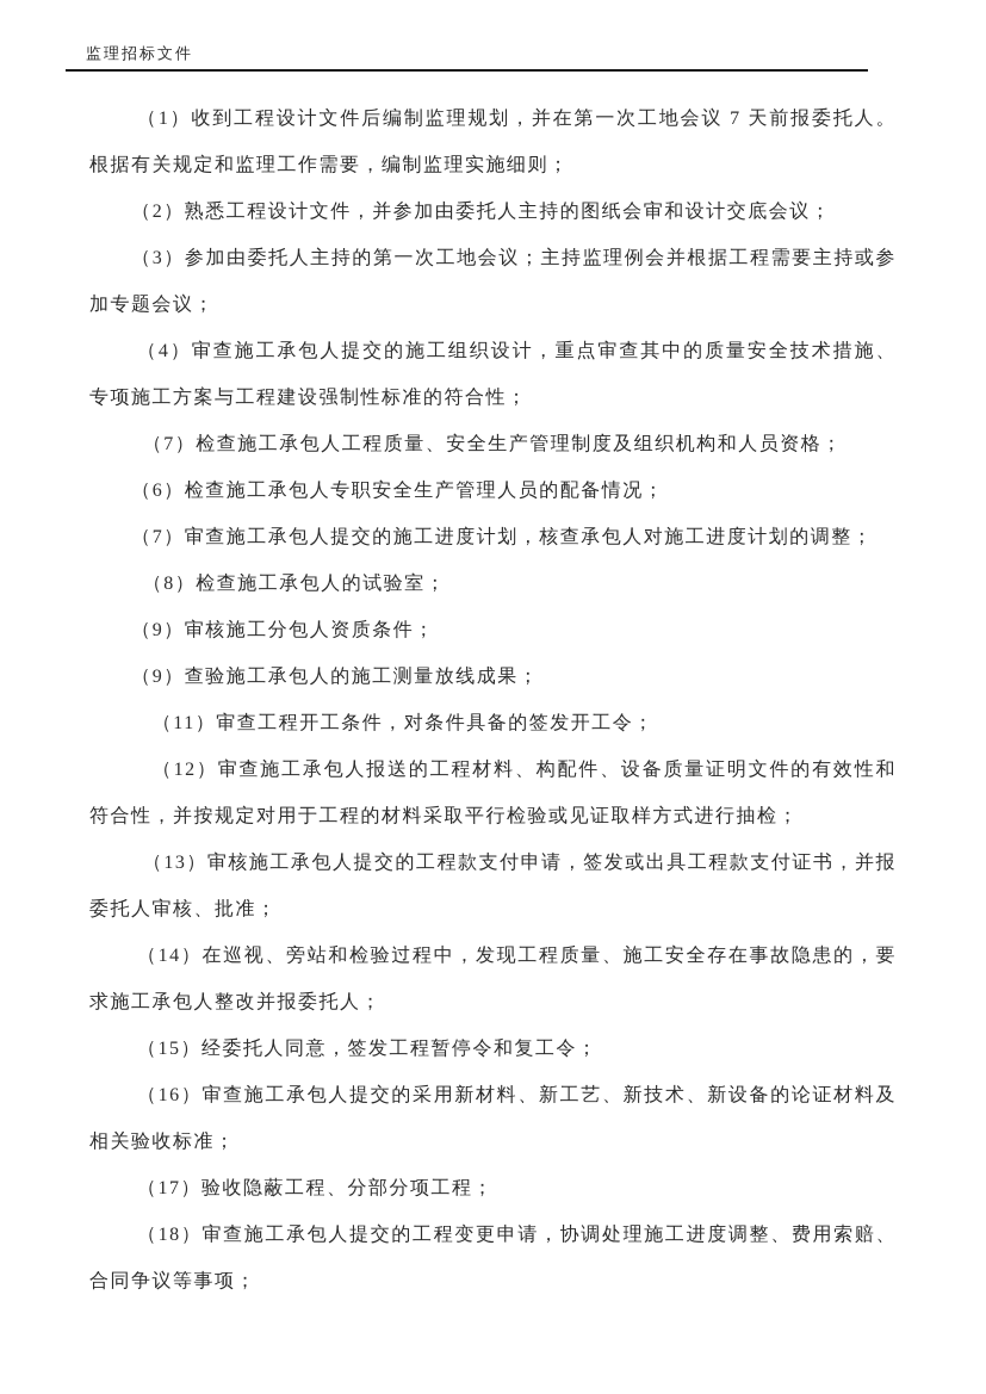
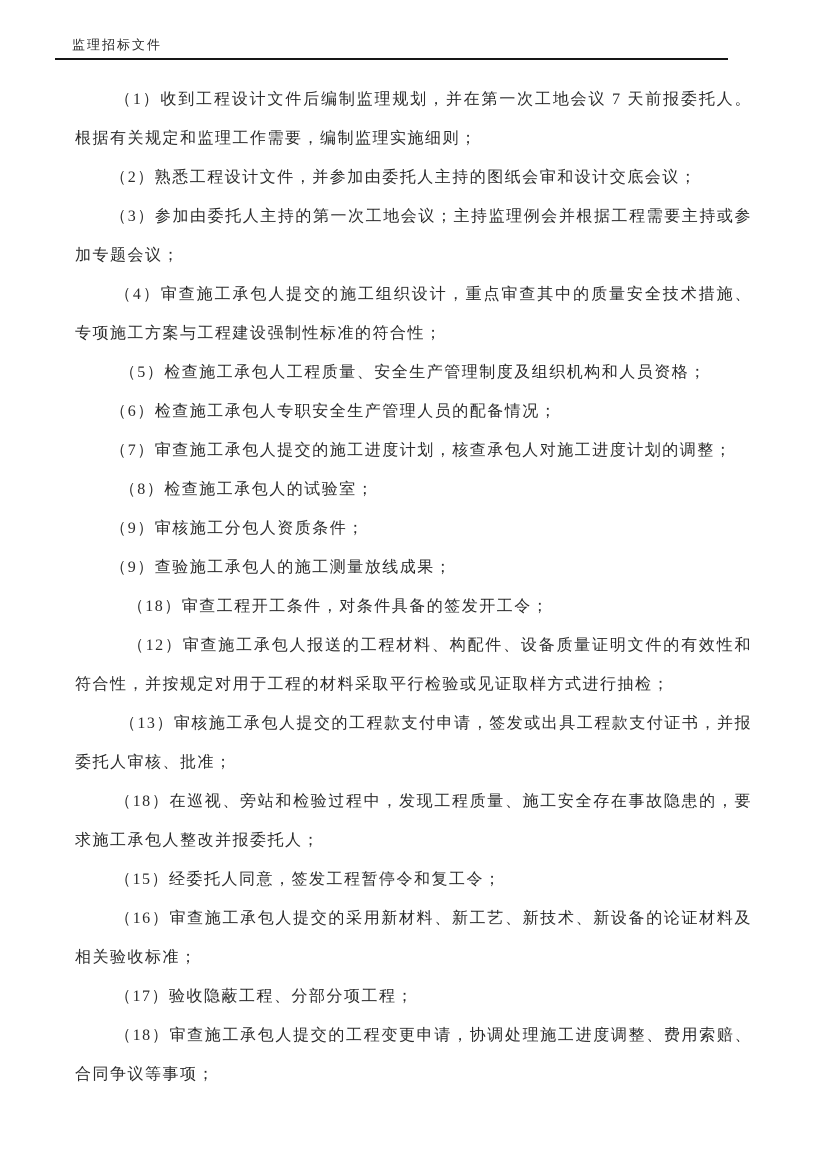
  监理招标文件
  （1）收到工程设计文件后编制监理规划，并在第一次工地会议 7 天前报委托人。根据有关规定和监理工作需要，编制监理实施细则；
  （2）熟悉工程设计文件，并参加由委托人主持的图纸会审和设计交底会议；
  （3）参加由委托人主持的第一次工地会议；主持监理例会并根据工程需要主持或参加专题会议；
  （4）审查施工承包人提交的施工组织设计，重点审查其中的质量安全技术措施、专项施工方案与工程建设强制性标准的符合性；
- （7）检查施工承包人工程质量、安全生产管理制度及组织机构和人员资格；
+ （5）检查施工承包人工程质量、安全生产管理制度及组织机构和人员资格；
  （6）检查施工承包人专职安全生产管理人员的配备情况；
  （7）审查施工承包人提交的施工进度计划，核查承包人对施工进度计划的调整；
  （8）检查施工承包人的试验室；
  （9）审核施工分包人资质条件；
  （9）查验施工承包人的施工测量放线成果；
- （11）审查工程开工条件，对条件具备的签发开工令；
+ （18）审查工程开工条件，对条件具备的签发开工令；
  （12）审查施工承包人报送的工程材料、构配件、设备质量证明文件的有效性和符合性，并按规定对用于工程的材料采取平行检验或见证取样方式进行抽检；
  （13）审核施工承包人提交的工程款支付申请，签发或出具工程款支付证书，并报委托人审核、批准；
- （14）在巡视、旁站和检验过程中，发现工程质量、施工安全存在事故隐患的，要求施工承包人整改并报委托人；
+ （18）在巡视、旁站和检验过程中，发现工程质量、施工安全存在事故隐患的，要求施工承包人整改并报委托人；
  （15）经委托人同意，签发工程暂停令和复工令；
  （16）审查施工承包人提交的采用新材料、新工艺、新技术、新设备的论证材料及相关验收标准；
  （17）验收隐蔽工程、分部分项工程；
  （18）审查施工承包人提交的工程变更申请，协调处理施工进度调整、费用索赔、合同争议等事项；
